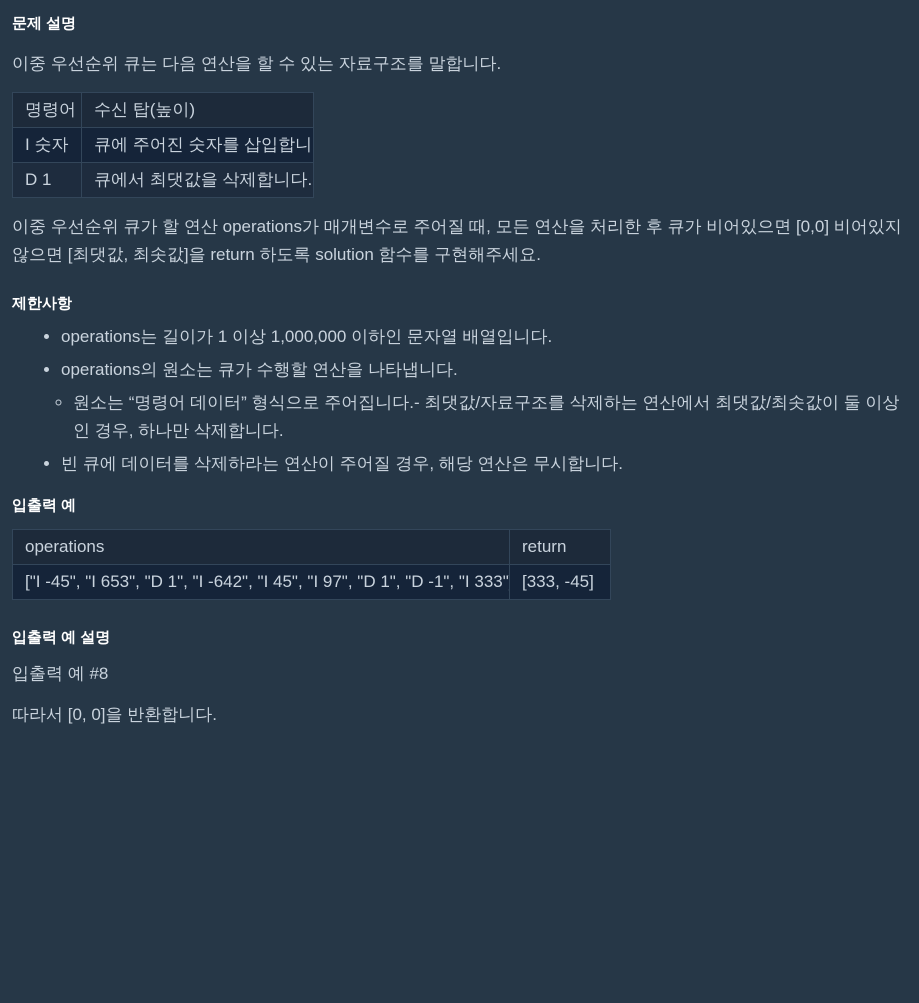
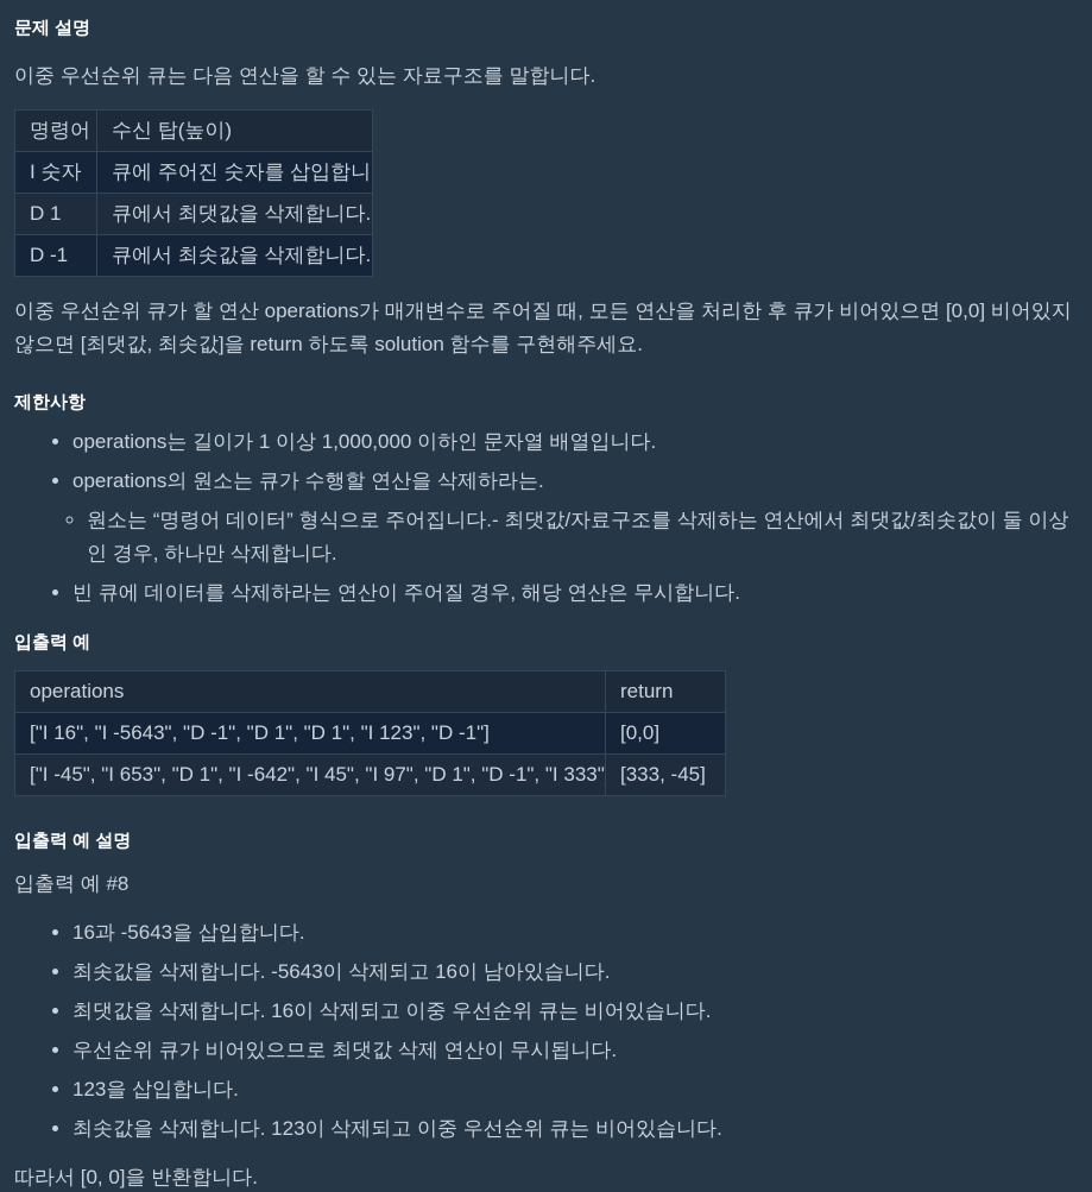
  문제 설명
  이중 우선순위 큐는 다음 연산을 할 수 있는 자료구조를 말합니다.
  명령어	수신 탑(높이)
  I 숫자	큐에 주어진 숫자를 삽입합니
  D 1	큐에서 최댓값을 삭제합니다.
+ D -1	큐에서 최솟값을 삭제합니다.
  이중 우선순위 큐가 할 연산 operations가 매개변수로 주어질 때, 모든 연산을 처리한 후 큐가 비어있으면 [0,0] 비어있지 않으면 [최댓값, 최솟값]을 return 하도록 solution 함수를 구현해주세요.
  제한사항
  operations는 길이가 1 이상 1,000,000 이하인 문자열 배열입니다.
- operations의 원소는 큐가 수행할 연산을 나타냅니다.
+ operations의 원소는 큐가 수행할 연산을 삭제하라는.
  원소는 “명령어 데이터” 형식으로 주어집니다.- 최댓값/자료구조를 삭제하는 연산에서 최댓값/최솟값이 둘 이상인 경우, 하나만 삭제합니다.
  빈 큐에 데이터를 삭제하라는 연산이 주어질 경우, 해당 연산은 무시합니다.
  입출력 예
  operations	return
+ ["I 16", "I -5643", "D -1", "D 1", "D 1", "I 123", "D -1"]	[0,0]
  ["I -45", "I 653", "D 1", "I -642", "I 45", "I 97", "D 1", "D -1", "I 333"	[333, -45]
  입출력 예 설명
  입출력 예 #8
+ 16과 -5643을 삽입합니다.
+ 최솟값을 삭제합니다. -5643이 삭제되고 16이 남아있습니다.
+ 최댓값을 삭제합니다. 16이 삭제되고 이중 우선순위 큐는 비어있습니다.
+ 우선순위 큐가 비어있으므로 최댓값 삭제 연산이 무시됩니다.
+ 123을 삽입합니다.
+ 최솟값을 삭제합니다. 123이 삭제되고 이중 우선순위 큐는 비어있습니다.
  따라서 [0, 0]을 반환합니다.
